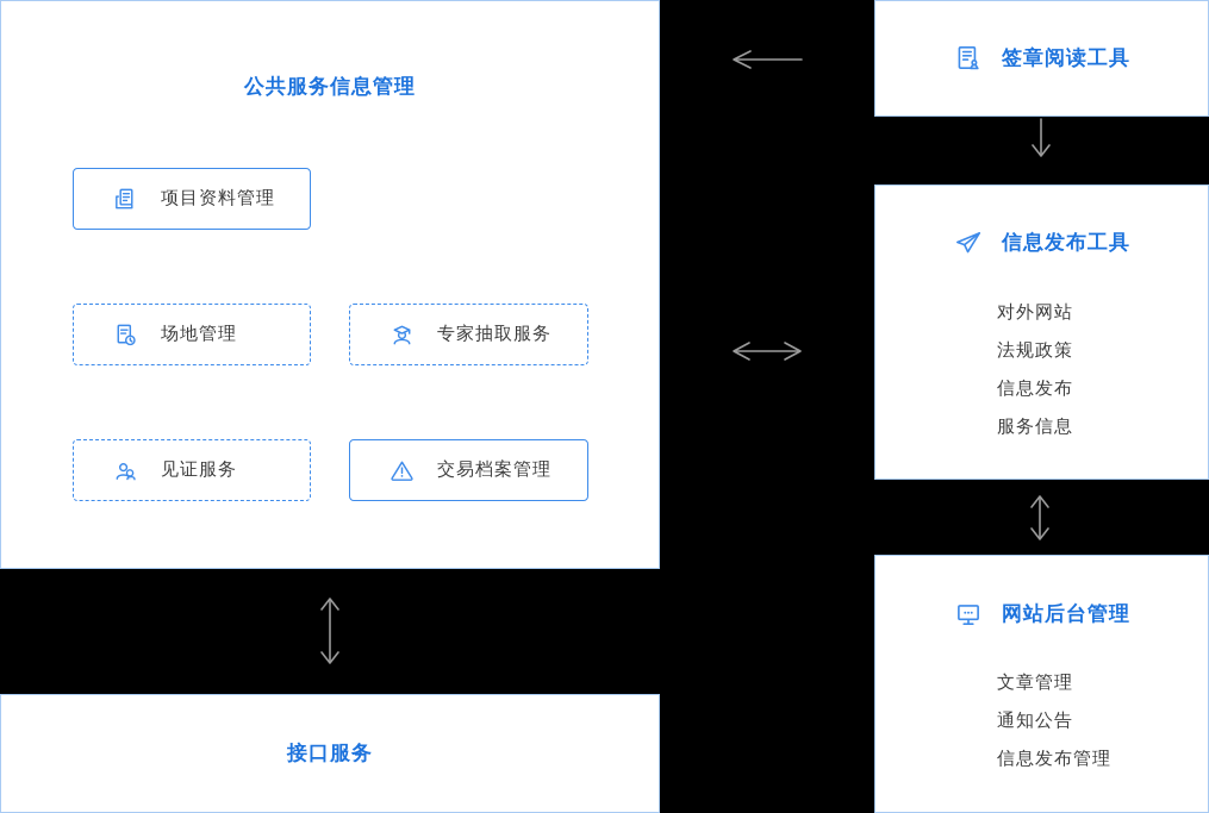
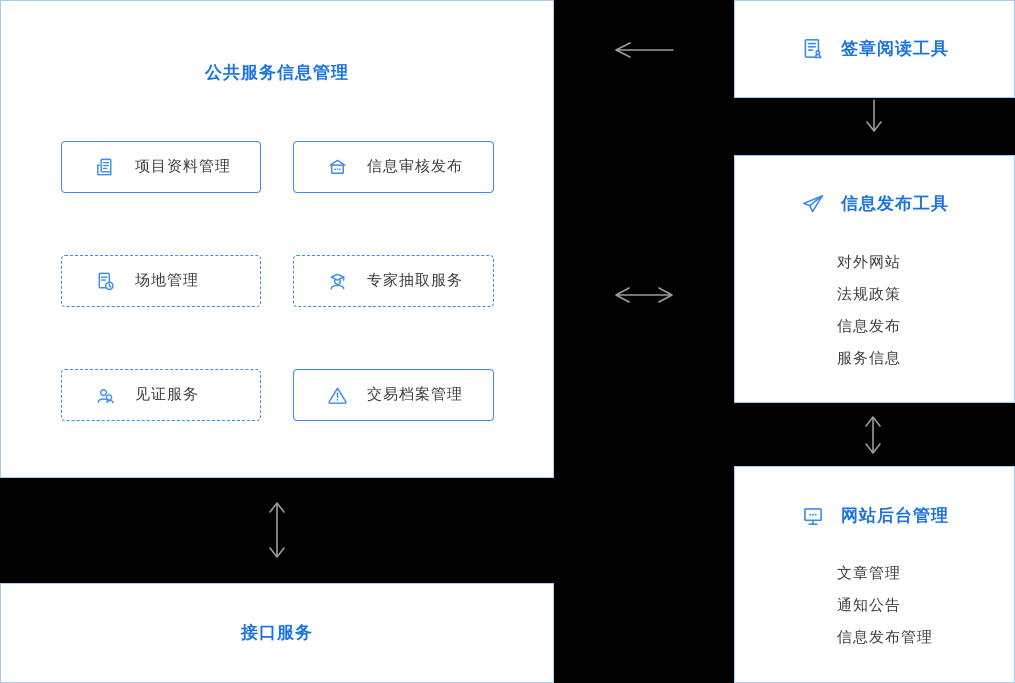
  公共服务信息管理
  项目资料管理
+ 信息审核发布
  场地管理
  专家抽取服务
  见证服务
  交易档案管理
  接口服务
  签章阅读工具
  信息发布工具
  对外网站
  法规政策
  信息发布
  服务信息
  网站后台管理
  文章管理
  通知公告
  信息发布管理
